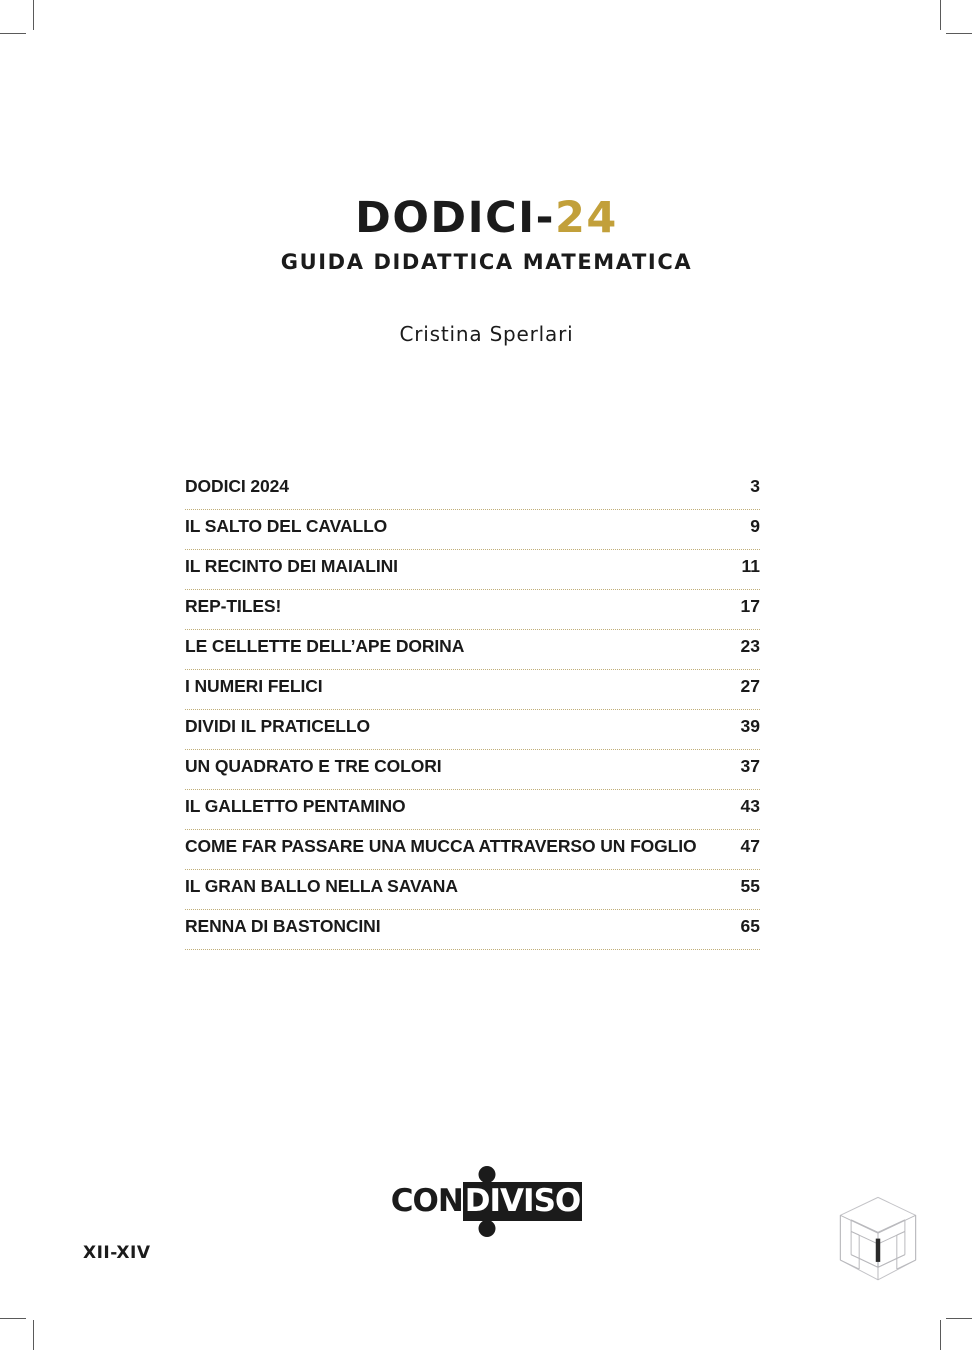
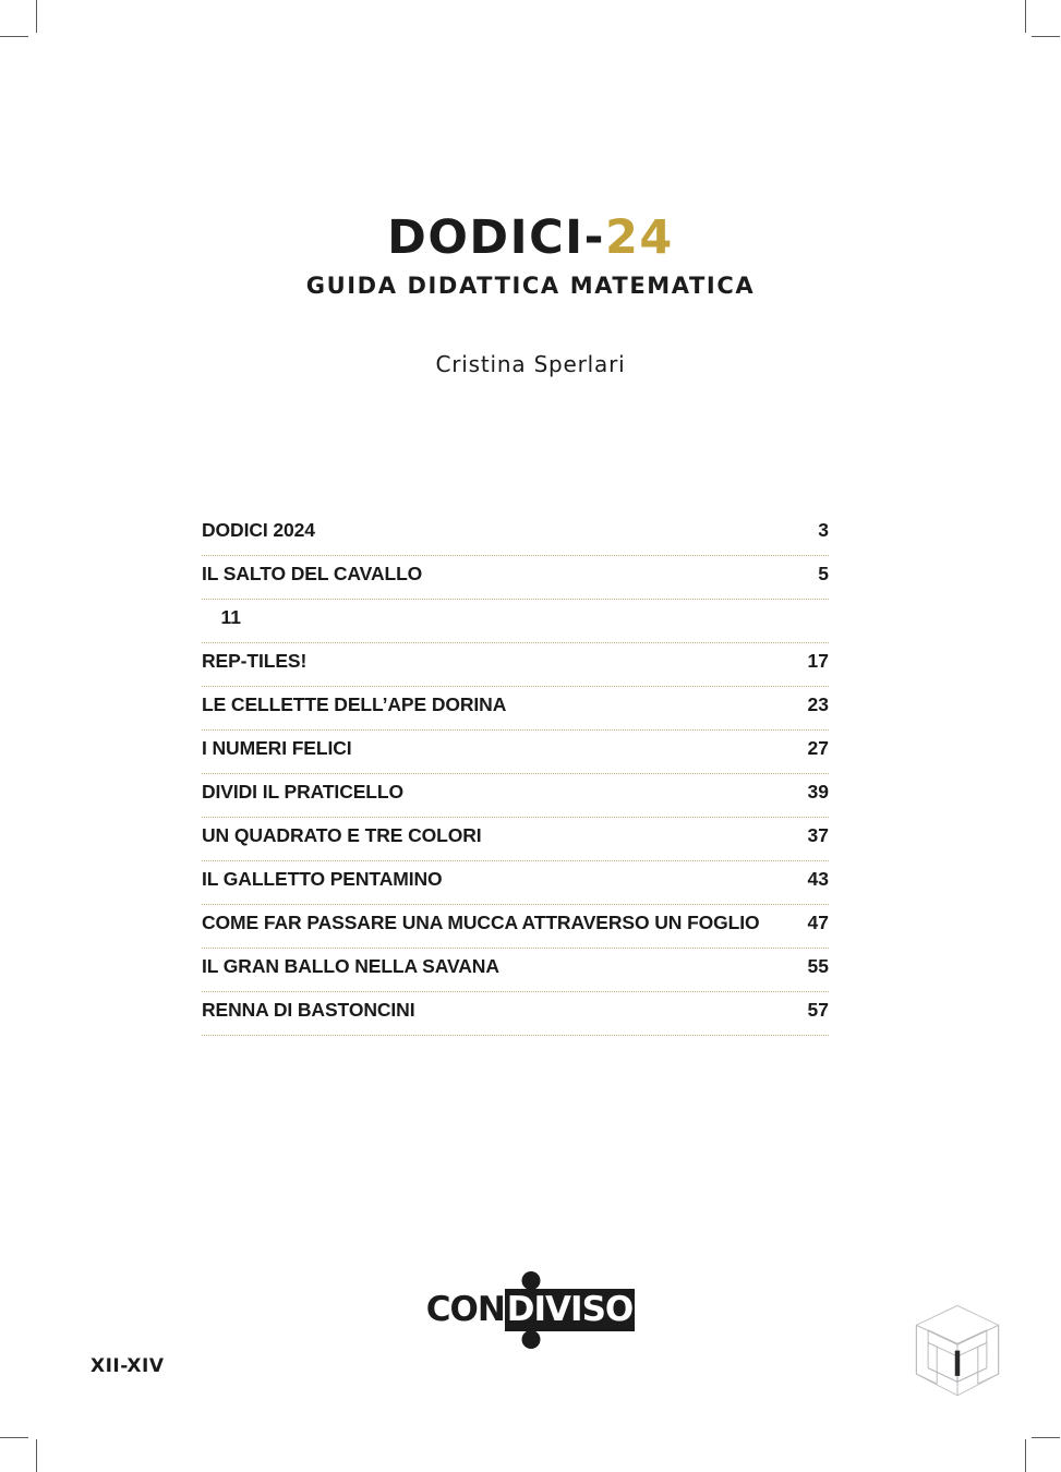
  DODICI-24
  GUIDA DIDATTICA MATEMATICA
  Cristina Sperlari
  DODICI 2024
  3
  IL SALTO DEL CAVALLO
- 9
+ 5
- IL RECINTO DEI MAIALINI
  11
  REP-TILES!
  17
  LE CELLETTE DELL’APE DORINA
  23
  I NUMERI FELICI
  27
  DIVIDI IL PRATICELLO
  39
  UN QUADRATO E TRE COLORI
  37
  IL GALLETTO PENTAMINO
  43
  COME FAR PASSARE UNA MUCCA ATTRAVERSO UN FOGLIO
  47
  IL GRAN BALLO NELLA SAVANA
  55
  RENNA DI BASTONCINI
- 65
+ 57
  XII-XIV
  CONDIVISO
